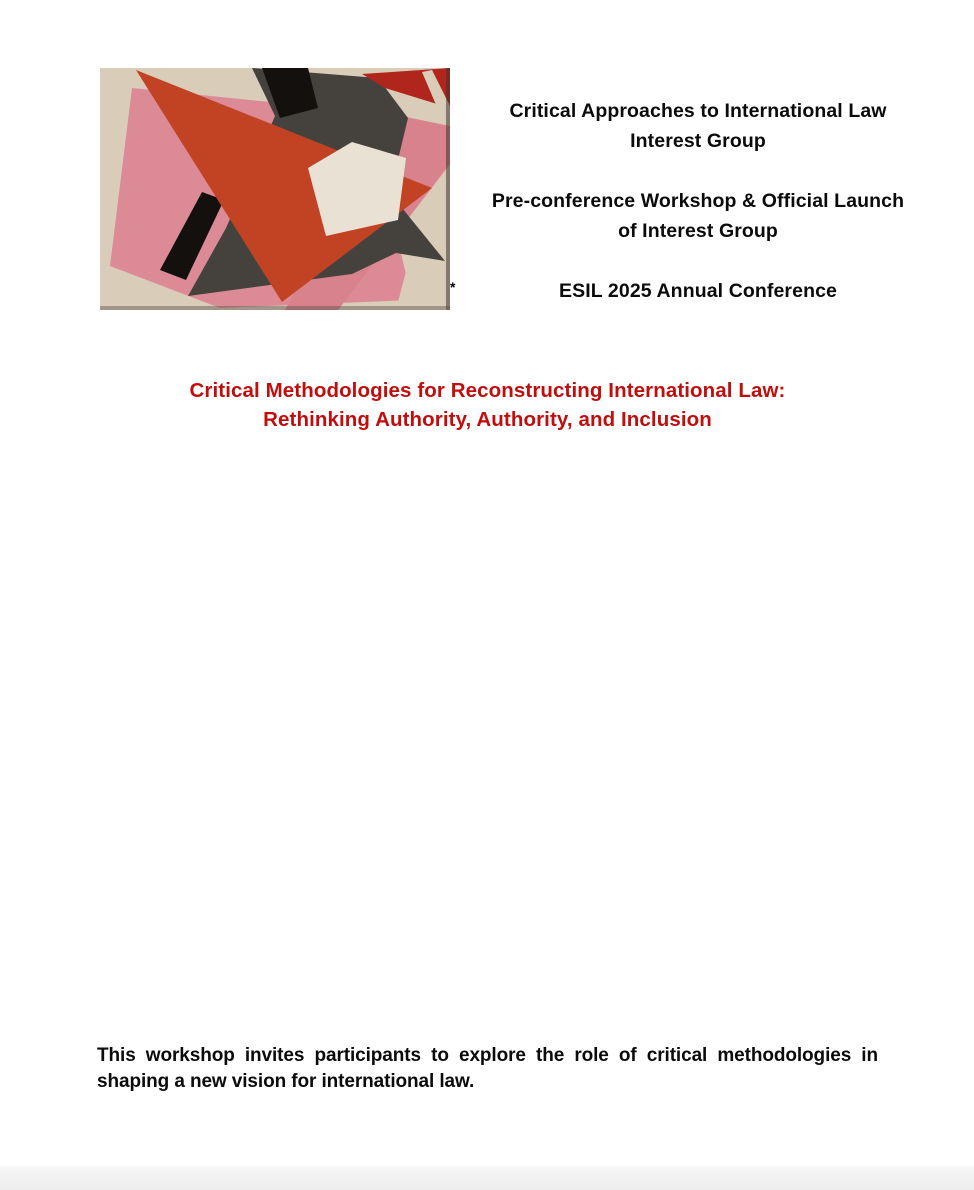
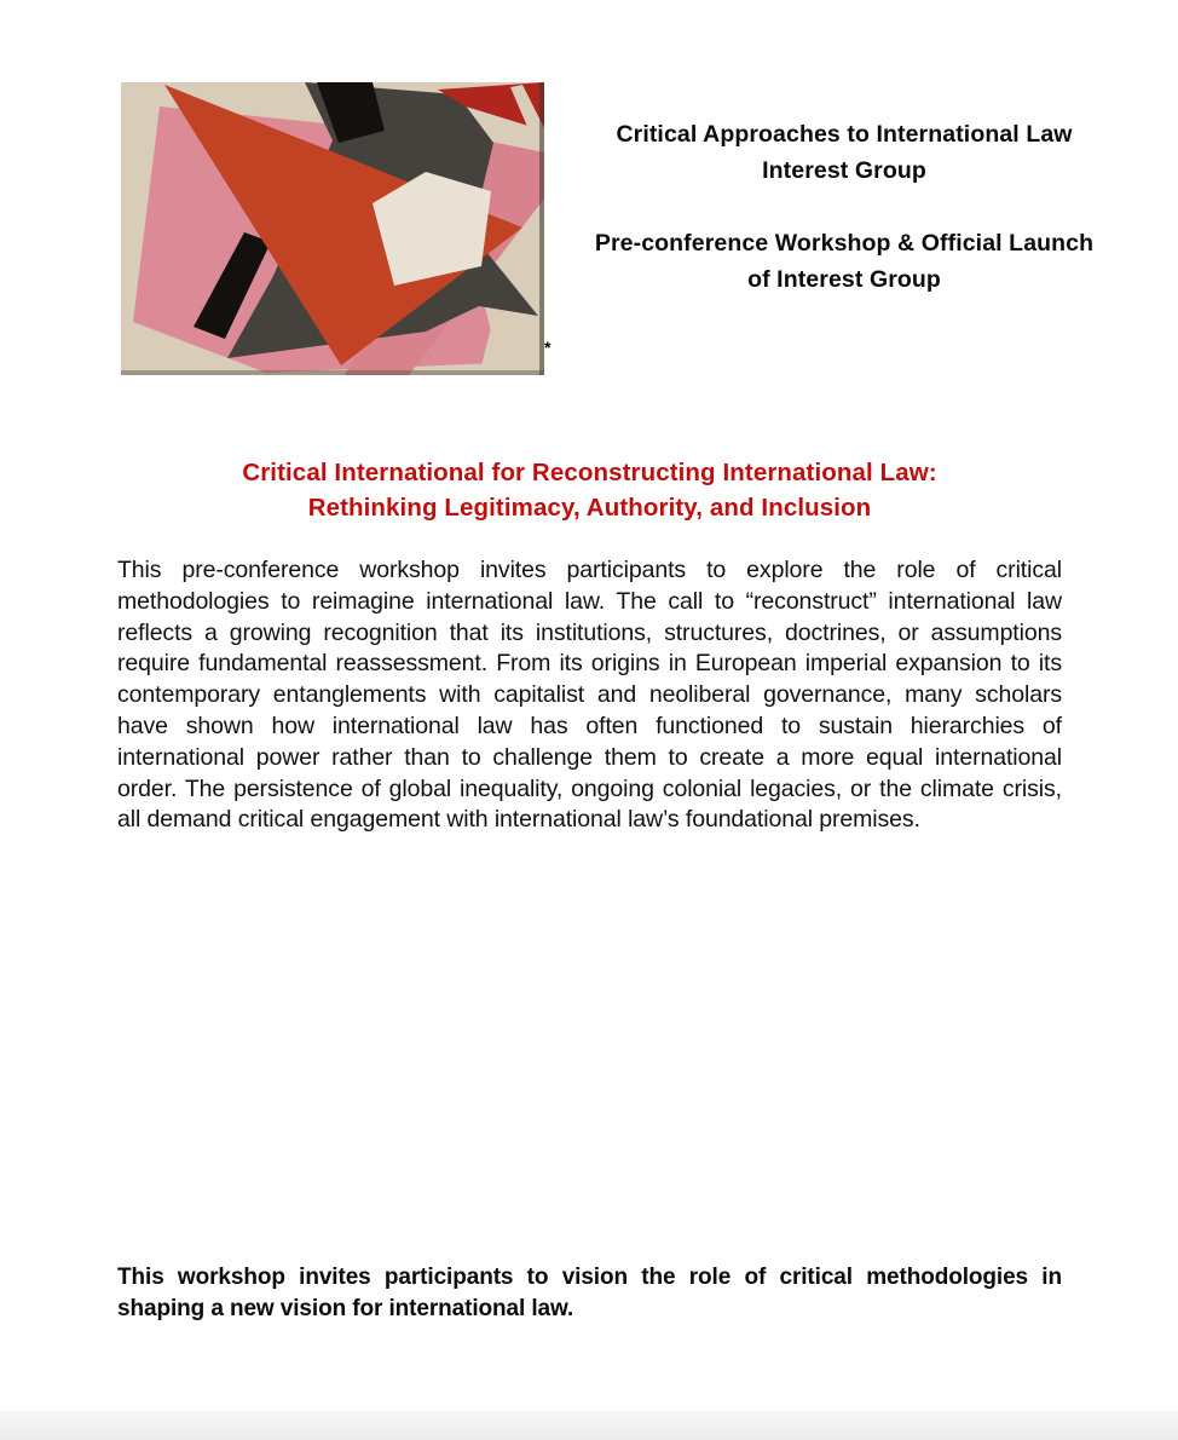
  *
  Critical Approaches to International Law Interest Group
  Pre-conference Workshop & Official Launch of Interest Group
- ESIL 2025 Annual Conference
- Critical Methodologies for Reconstructing International Law:
+ Critical International for Reconstructing International Law:
- Rethinking Authority, Authority, and Inclusion
+ Rethinking Legitimacy, Authority, and Inclusion
+ This pre-conference workshop invites participants to explore the role of critical methodologies to reimagine international law. The call to “reconstruct” international law reflects a growing recognition that its institutions, structures, doctrines, or assumptions require fundamental reassessment. From its origins in European imperial expansion to its contemporary entanglements with capitalist and neoliberal governance, many scholars have shown how international law has often functioned to sustain hierarchies of international power rather than to challenge them to create a more equal international order. The persistence of global inequality, ongoing colonial legacies, or the climate crisis, all demand critical engagement with international law’s foundational premises.
- This workshop invites participants to explore the role of critical methodologies in shaping a new vision for international law.
+ This workshop invites participants to vision the role of critical methodologies in shaping a new vision for international law.
